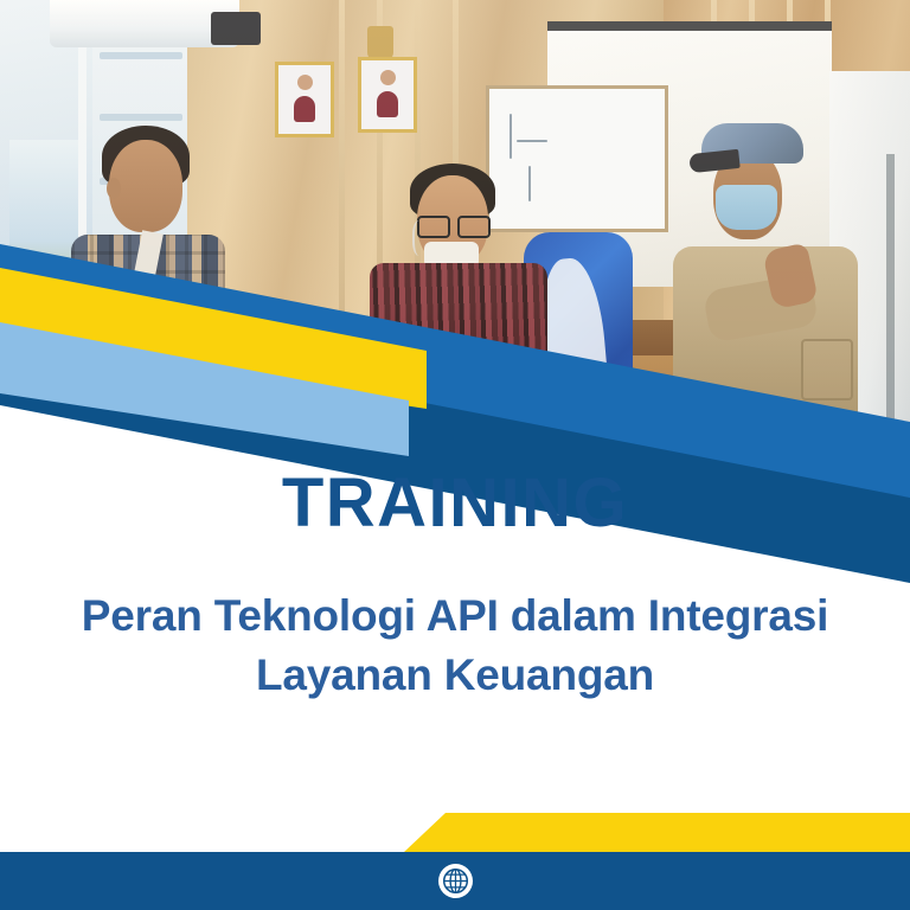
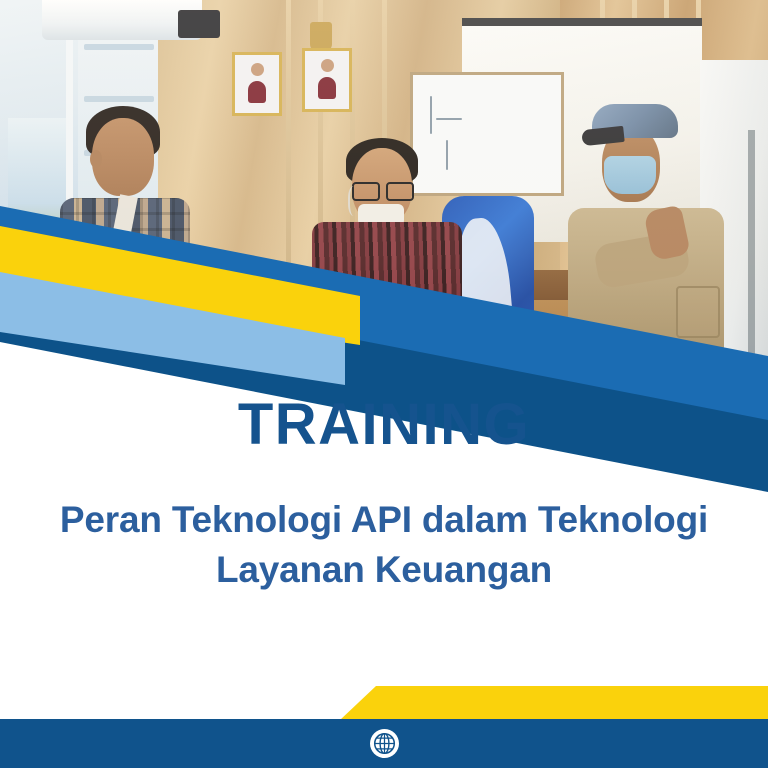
  TRAINING
- Peran Teknologi API dalam Integrasi
+ Peran Teknologi API dalam Teknologi
  Layanan Keuangan
